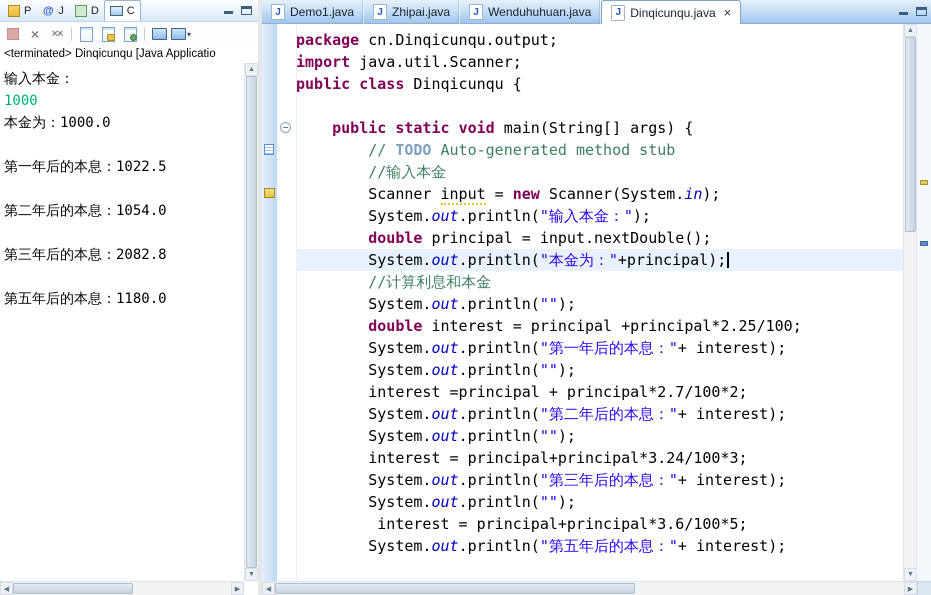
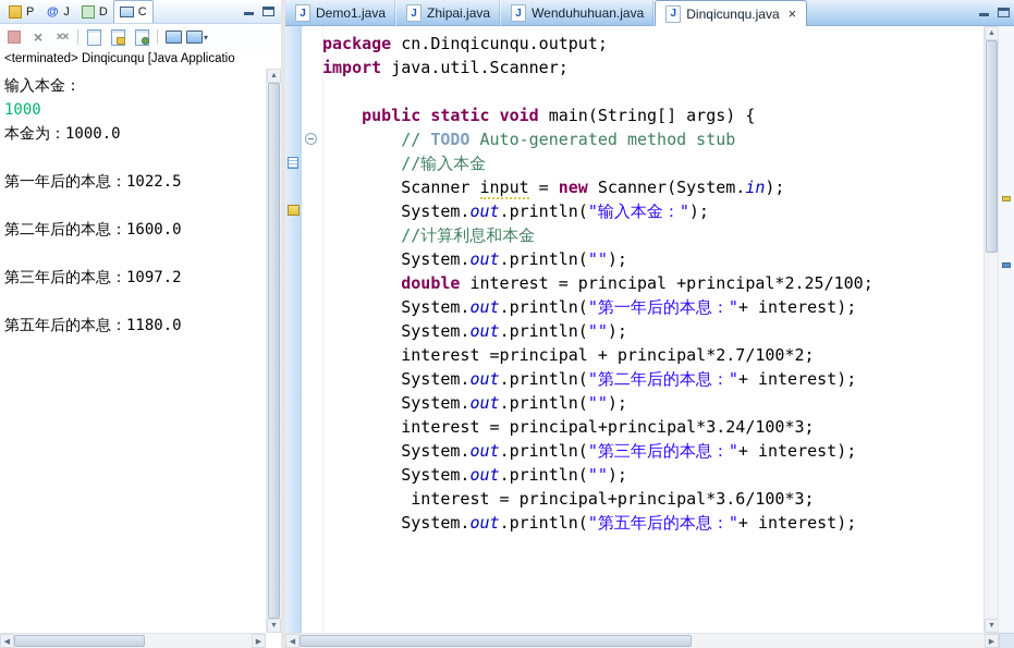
  P
  J
  D
  C
  <terminated> Dinqicunqu [Java Applicatio
  输入本金：
  1000
  本金为：1000.0
  第一年后的本息：1022.5
- 第二年后的本息：1054.0
+ 第二年后的本息：1600.0
- 第三年后的本息：2082.8
+ 第三年后的本息：1097.2
  第五年后的本息：1180.0
  J
  Demo1.java
  J
  Zhipai.java
  J
  Wenduhuhuan.java
  J
  Dinqicunqu.java
  ×
  package cn.Dinqicunqu.output;
  import java.util.Scanner;
- public class Dinqicunqu {
  public static void main(String[] args) {
  // TODO Auto-generated method stub
  //输入本金
  Scanner input = new Scanner(System.in);
  System.out.println("输入本金：");
- double principal = input.nextDouble();
- System.out.println("本金为："+principal);
  //计算利息和本金
  System.out.println("");
  double interest = principal +principal*2.25/100;
  System.out.println("第一年后的本息："+ interest);
  System.out.println("");
  interest =principal + principal*2.7/100*2;
  System.out.println("第二年后的本息："+ interest);
  System.out.println("");
  interest = principal+principal*3.24/100*3;
  System.out.println("第三年后的本息："+ interest);
  System.out.println("");
- interest = principal+principal*3.6/100*5;
+ interest = principal+principal*3.6/100*3;
  System.out.println("第五年后的本息："+ interest);
